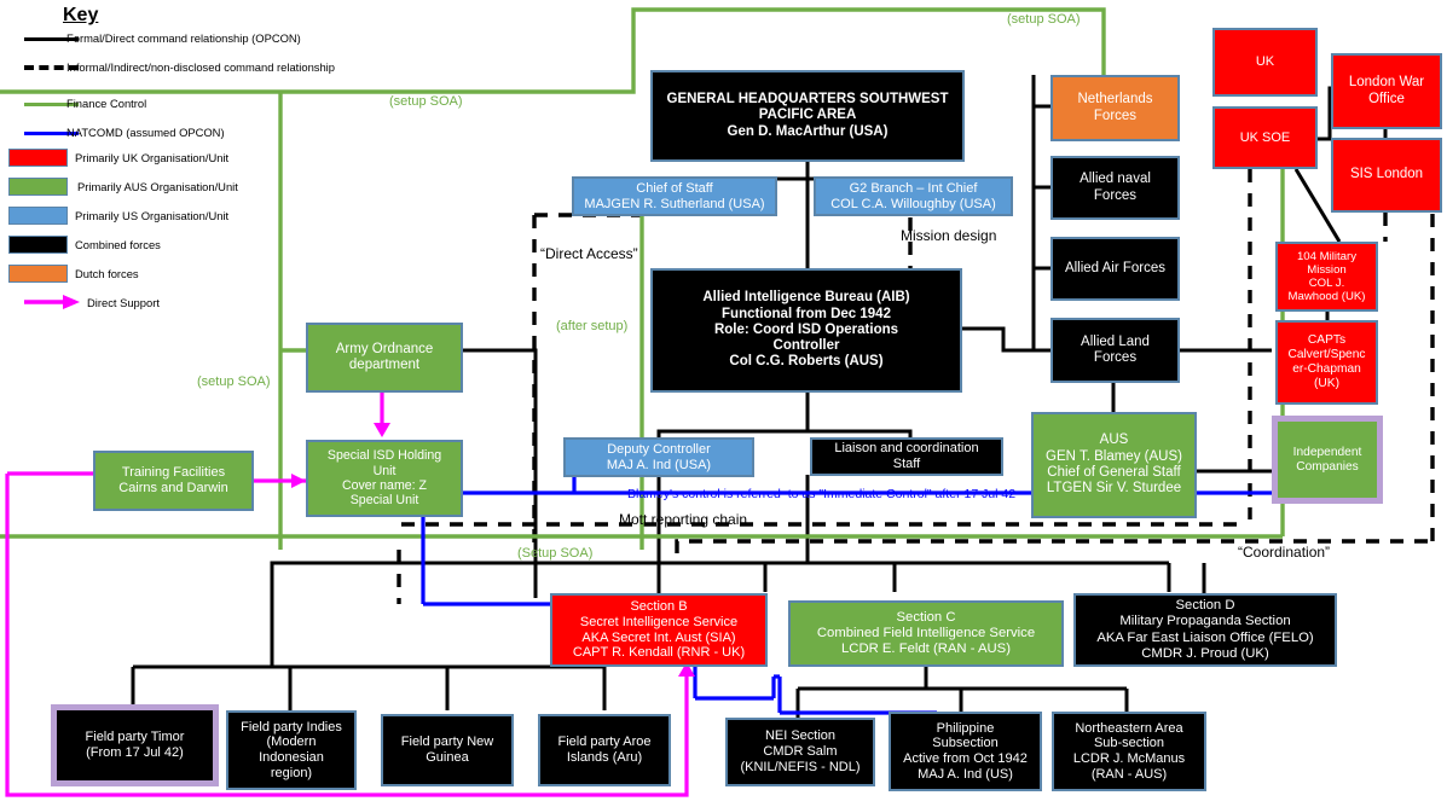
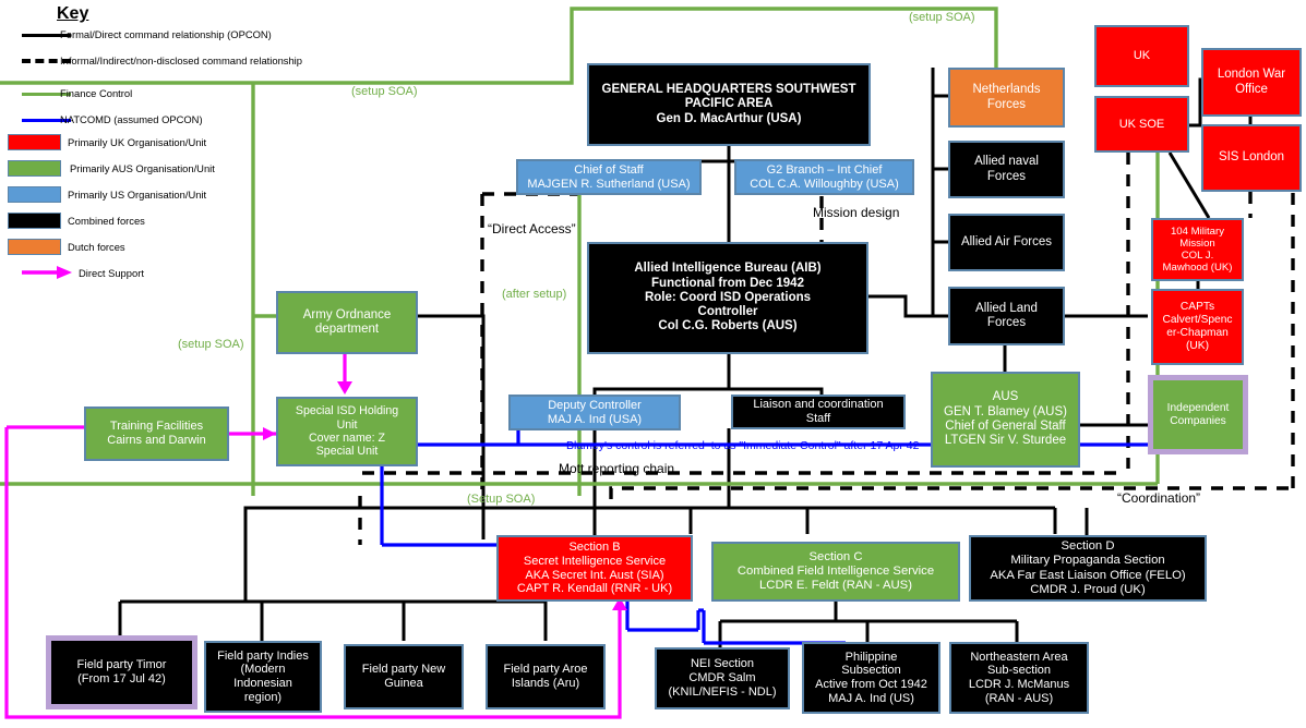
  Key
  Formal/Direct command relationship (OPCON)
  Informal/Indirect/non-disclosed command relationship
  Finance Control
  NATCOMD (assumed OPCON)
  Primarily UK Organisation/Unit
  Primarily AUS Organisation/Unit
  Primarily US Organisation/Unit
  Combined forces
  Dutch forces
  Direct Support
  (setup SOA)
  (setup SOA)
  (setup SOA)
  (after setup)
  (Setup SOA)
  “Direct Access”
  Mission design
- Blamey's control is referred to as "Immediate Control" after 17 Jul 42
+ Blamey's control is referred to as "Immediate Control" after 17 Apr 42
  Mott reporting chain
  “Coordination”
  GENERAL HEADQUARTERS SOUTHWEST
  PACIFIC AREA
  Gen D. MacArthur (USA)
  Chief of Staff
  MAJGEN R. Sutherland (USA)
  G2 Branch – Int Chief
  COL C.A. Willoughby (USA)
  Allied Intelligence Bureau (AIB)
  Functional from Dec 1942
  Role: Coord ISD Operations
  Controller
  Col C.G. Roberts (AUS)
  Deputy Controller
  MAJ A. Ind (USA)
  Liaison and coordination
  Staff
  Netherlands
  Forces
  Allied naval
  Forces
  Allied Air Forces
  Allied Land
  Forces
  AUS
  GEN T. Blamey (AUS)
  Chief of General Staff
  LTGEN Sir V. Sturdee
  UK
  UK SOE
  London War
  Office
  SIS London
  104 Military
  Mission
  COL J.
  Mawhood (UK)
  CAPTs
  Calvert/Spenc
  er-Chapman
  (UK)
  Independent
  Companies
  Army Ordnance
  department
  Special ISD Holding
  Unit
  Cover name: Z
  Special Unit
  Training Facilities
  Cairns and Darwin
  Section B
  Secret Intelligence Service
  AKA Secret Int. Aust (SIA)
  CAPT R. Kendall (RNR - UK)
  Section C
  Combined Field Intelligence Service
  LCDR E. Feldt (RAN - AUS)
  Section D
  Military Propaganda Section
  AKA Far East Liaison Office (FELO)
  CMDR J. Proud (UK)
  Field party Timor
  (From 17 Jul 42)
  Field party Indies
  (Modern
  Indonesian
  region)
  Field party New
  Guinea
  Field party Aroe
  Islands (Aru)
  NEI Section
  CMDR Salm
  (KNIL/NEFIS - NDL)
  Philippine
  Subsection
  Active from Oct 1942
  MAJ A. Ind (US)
  Northeastern Area
  Sub-section
  LCDR J. McManus
  (RAN - AUS)
